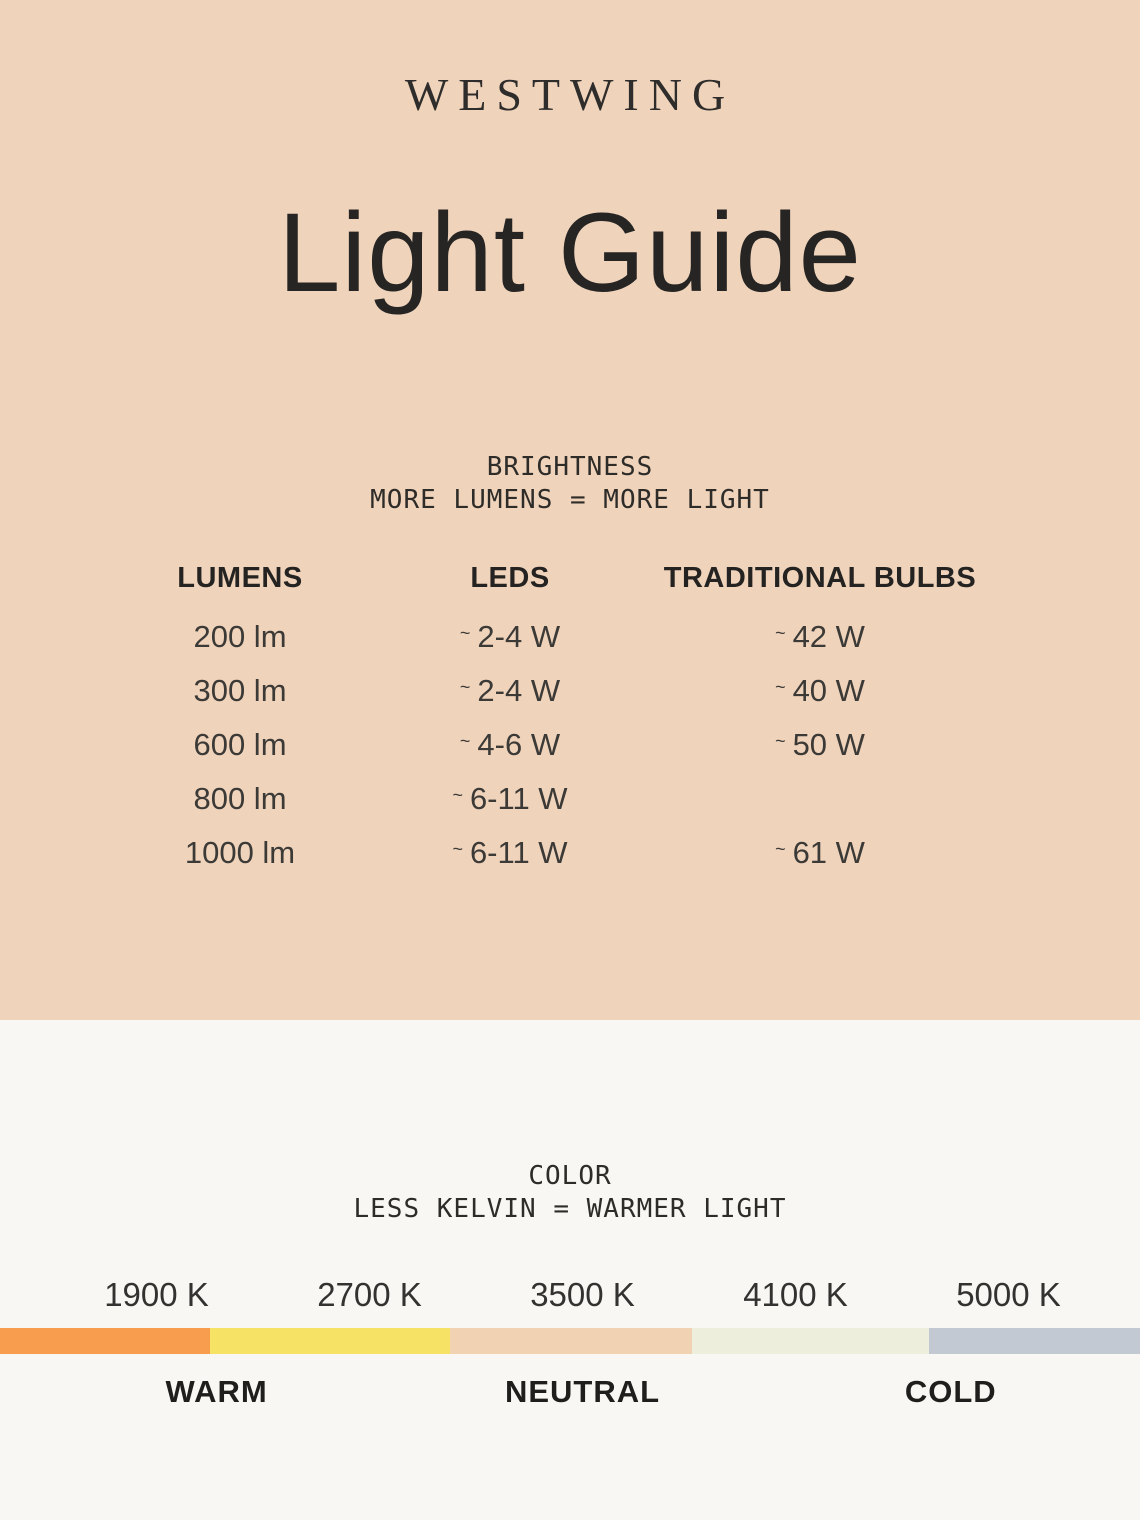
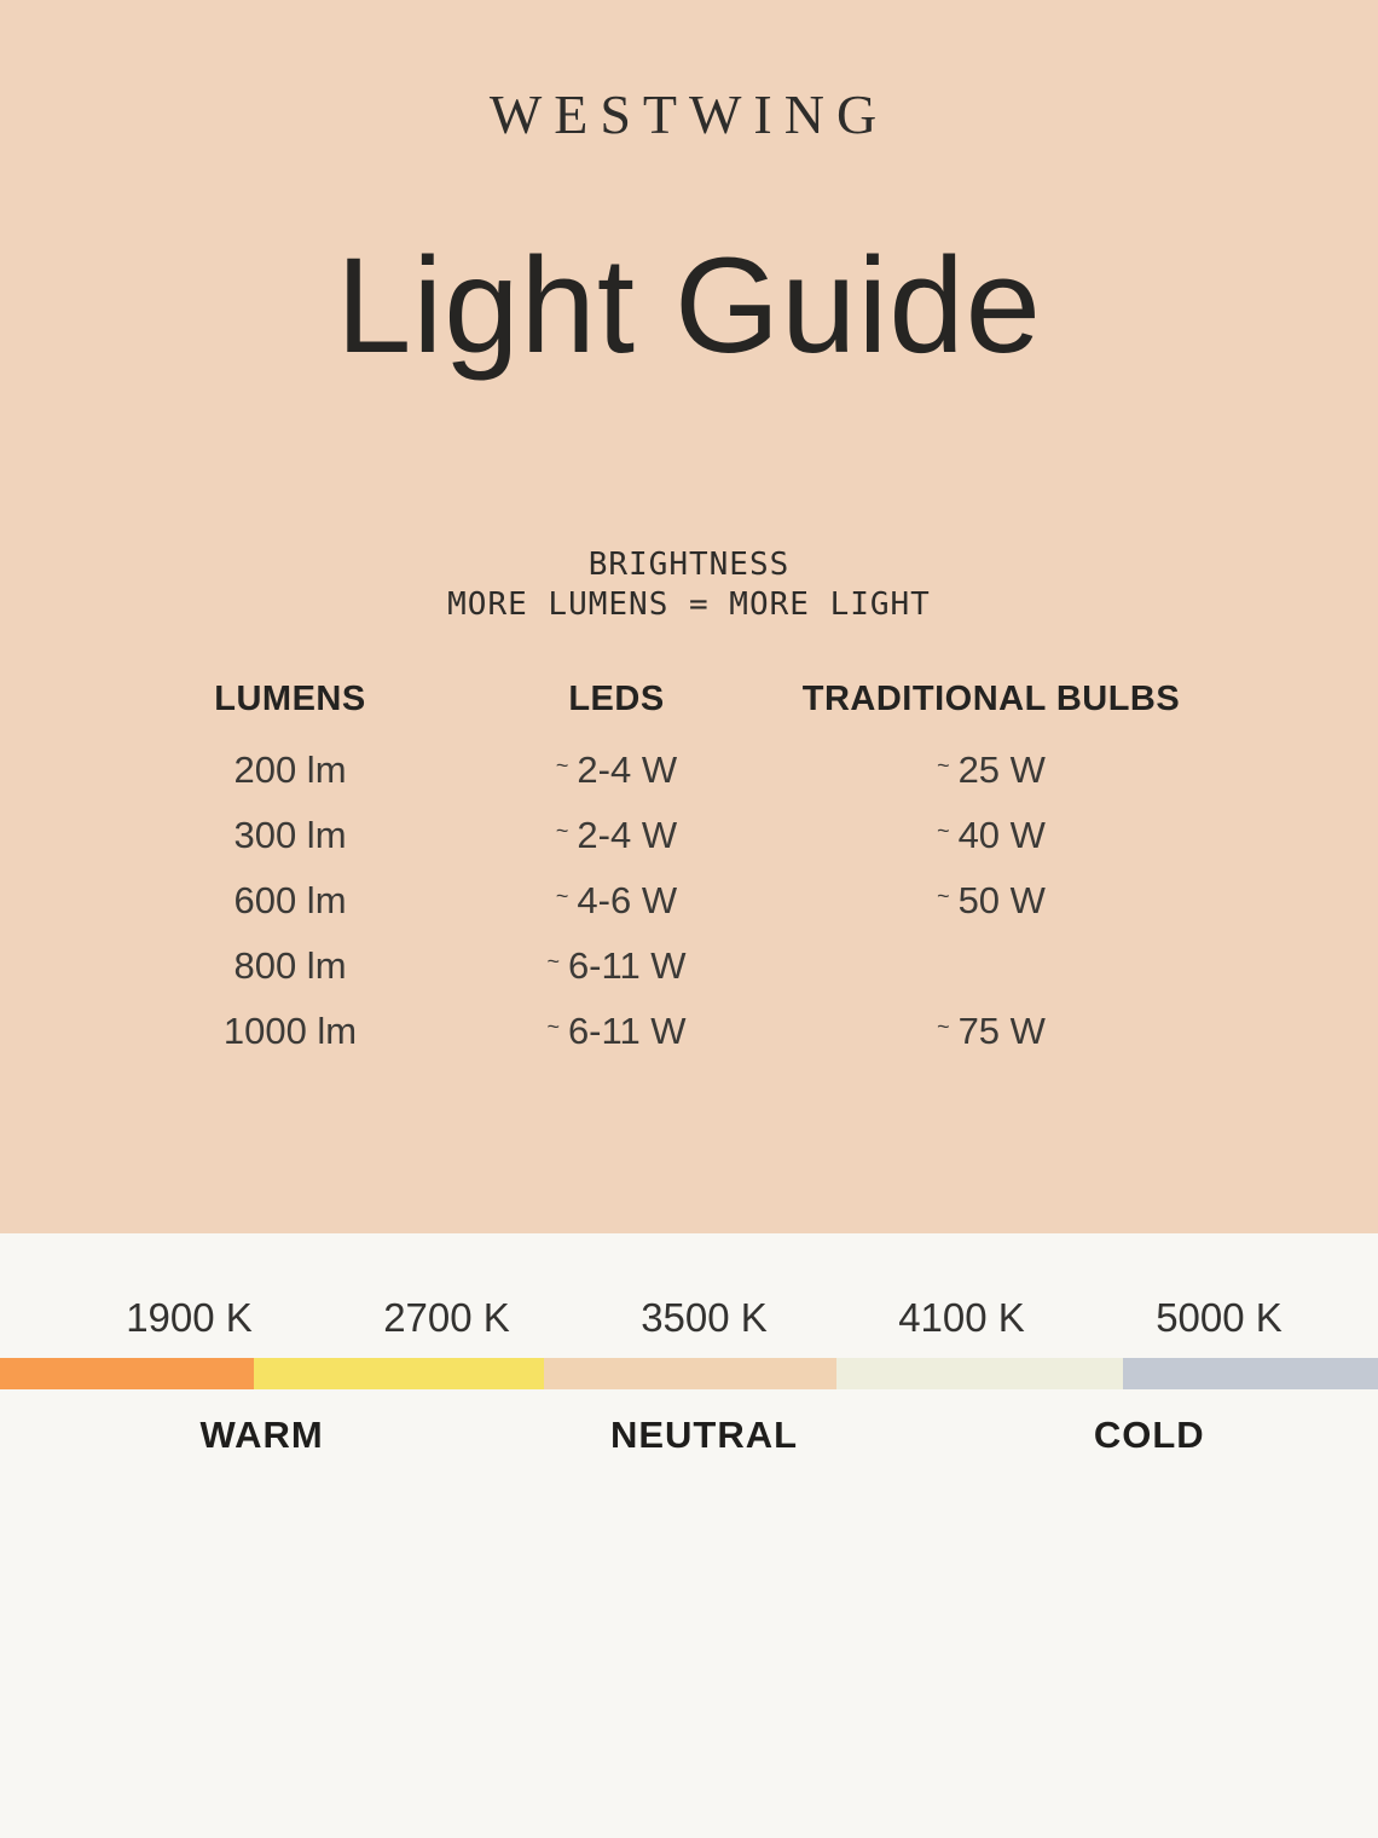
  WESTWING
  Light Guide
  BRIGHTNESS
  MORE LUMENS = MORE LIGHT
  LUMENS
  LEDS
  TRADITIONAL BULBS
  200 lm
  ~ 2-4 W
- ~ 42 W
+ ~ 25 W
  300 lm
  ~ 2-4 W
  ~ 40 W
  600 lm
  ~ 4-6 W
  ~ 50 W
  800 lm
  ~ 6-11 W
  1000 lm
  ~ 6-11 W
- ~ 61 W
+ ~ 75 W
- COLOR
- LESS KELVIN = WARMER LIGHT
  1900 K
  2700 K
  3500 K
  4100 K
  5000 K
  WARM
  NEUTRAL
  COLD
